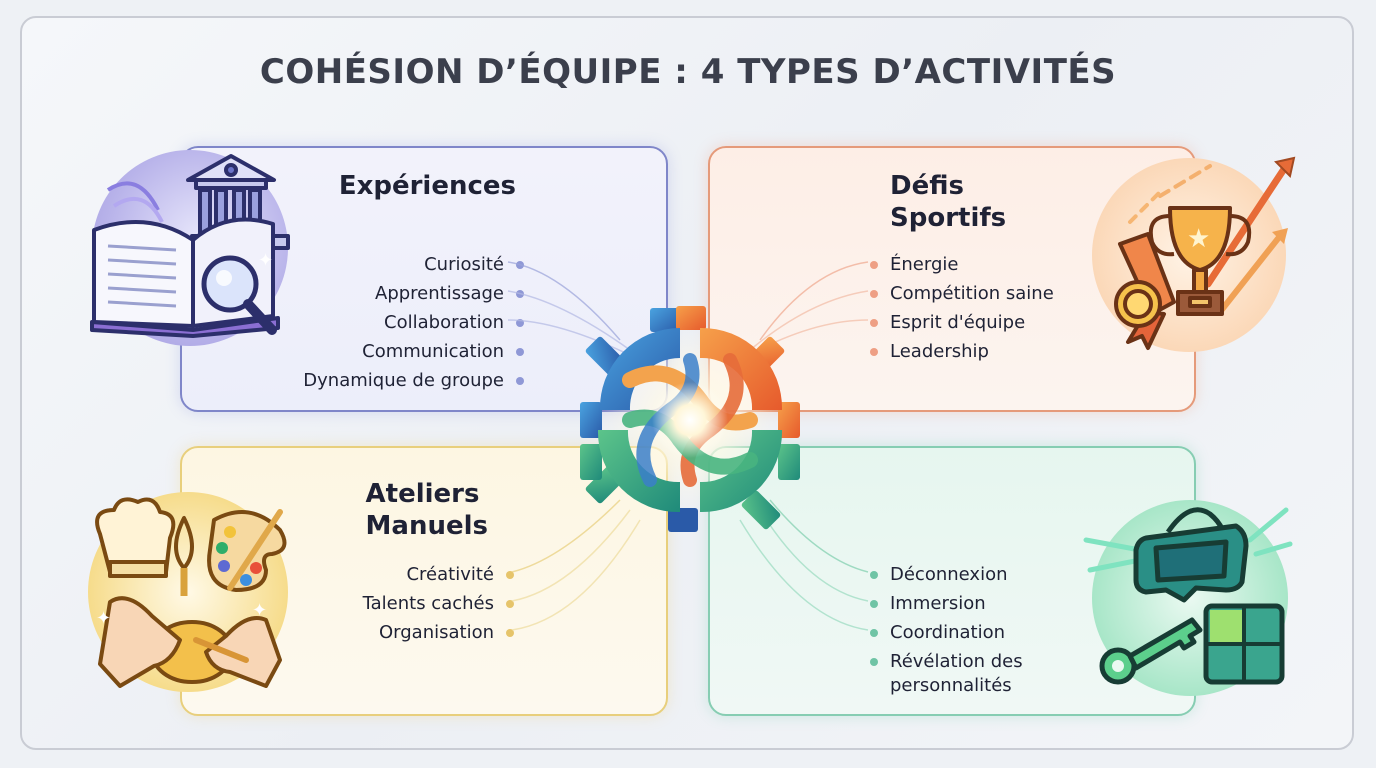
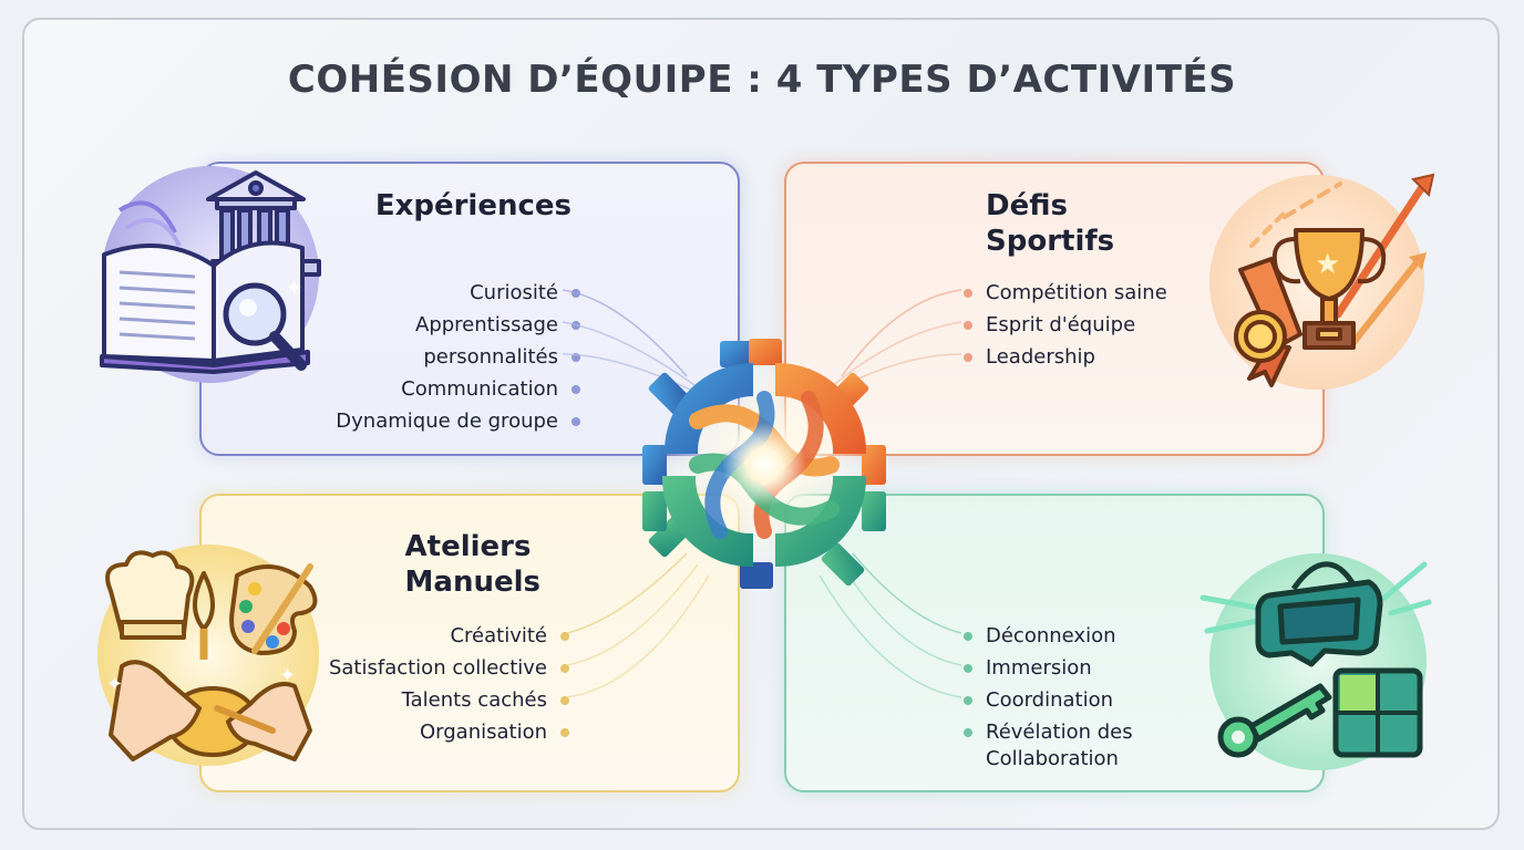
  COHÉSION D’ÉQUIPE : 4 TYPES D’ACTIVITÉS
  Expériences
  Curiosité
  Apprentissage
- Collaboration
+ personnalités
  Communication
  Dynamique de groupe
  Défis
  Sportifs
- Énergie
  Compétition saine
  Esprit d'équipe
  Leadership
  Ateliers
  Manuels
  Créativité
+ Satisfaction collective
  Talents cachés
  Organisation
  Déconnexion
  Immersion
  Coordination
  Révélation des
- personnalités
+ Collaboration
  ✦
  ★
  ✦
  ✦
